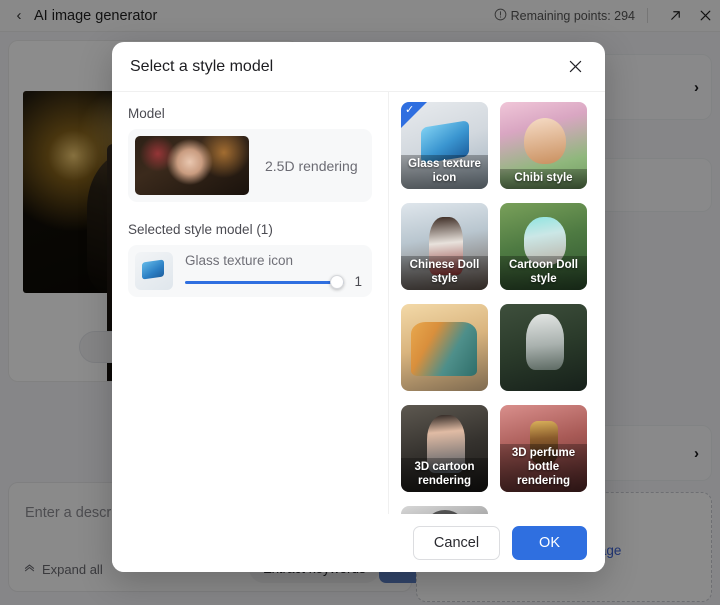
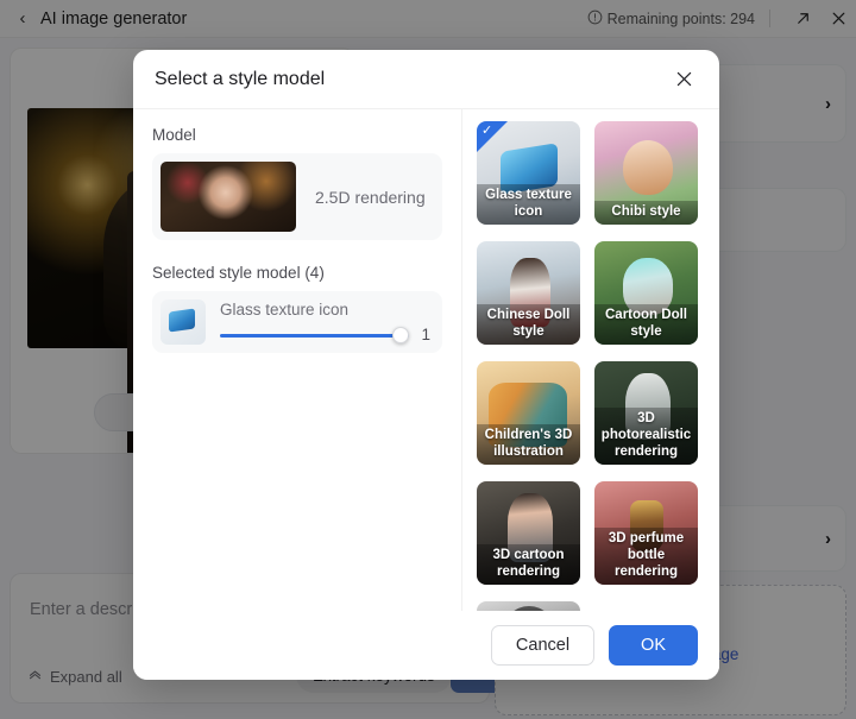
  ‹
  AI image generator
  Remaining points: 294
  Enter a descr
  Expand all
  ›
  ›
  Select a style model
  Model
  2.5D rendering
- Selected style model (1)
+ Selected style model (4)
  Glass texture icon
  1
  Glass texture icon
  ✓
  Chibi style
  Chinese Doll style
  Cartoon Doll style
+ Children's 3D illustration
+ 3D photorealistic rendering
  3D cartoon rendering
  3D perfume bottle rendering
  Cancel
  OK
